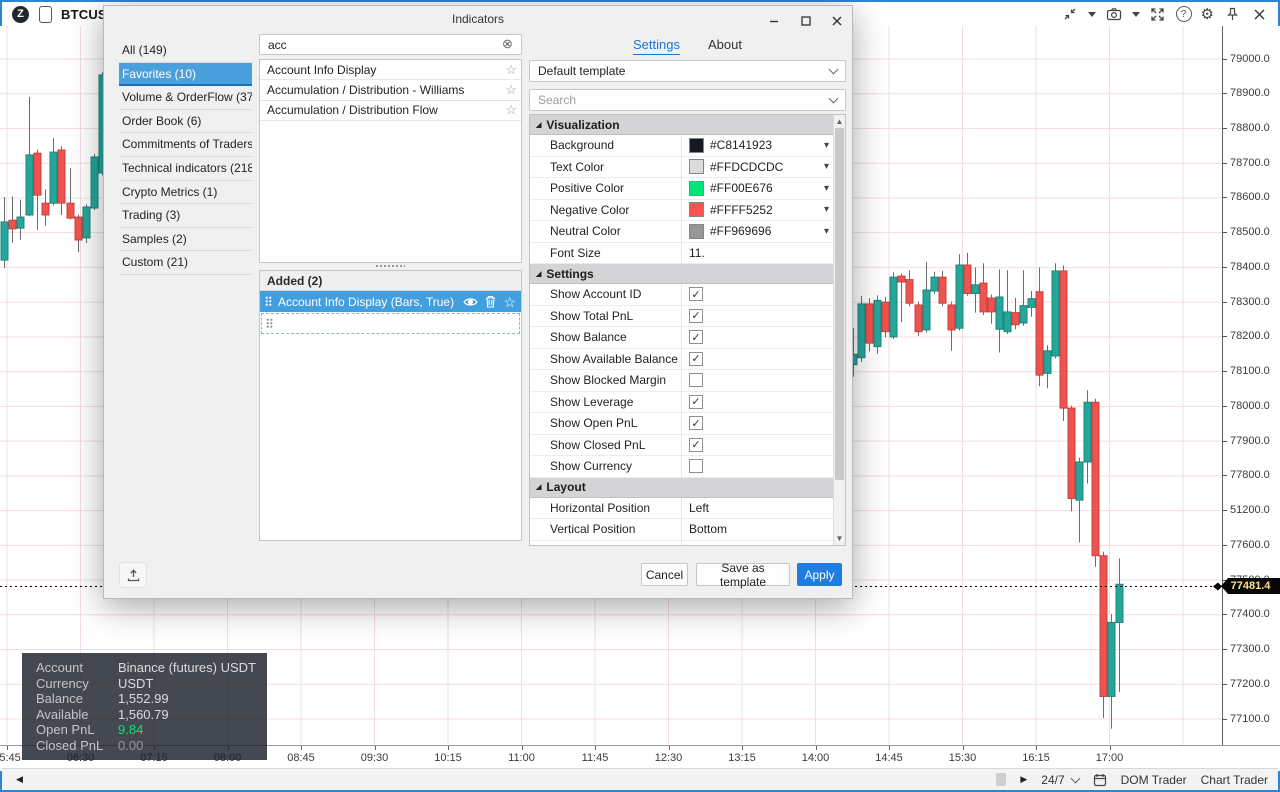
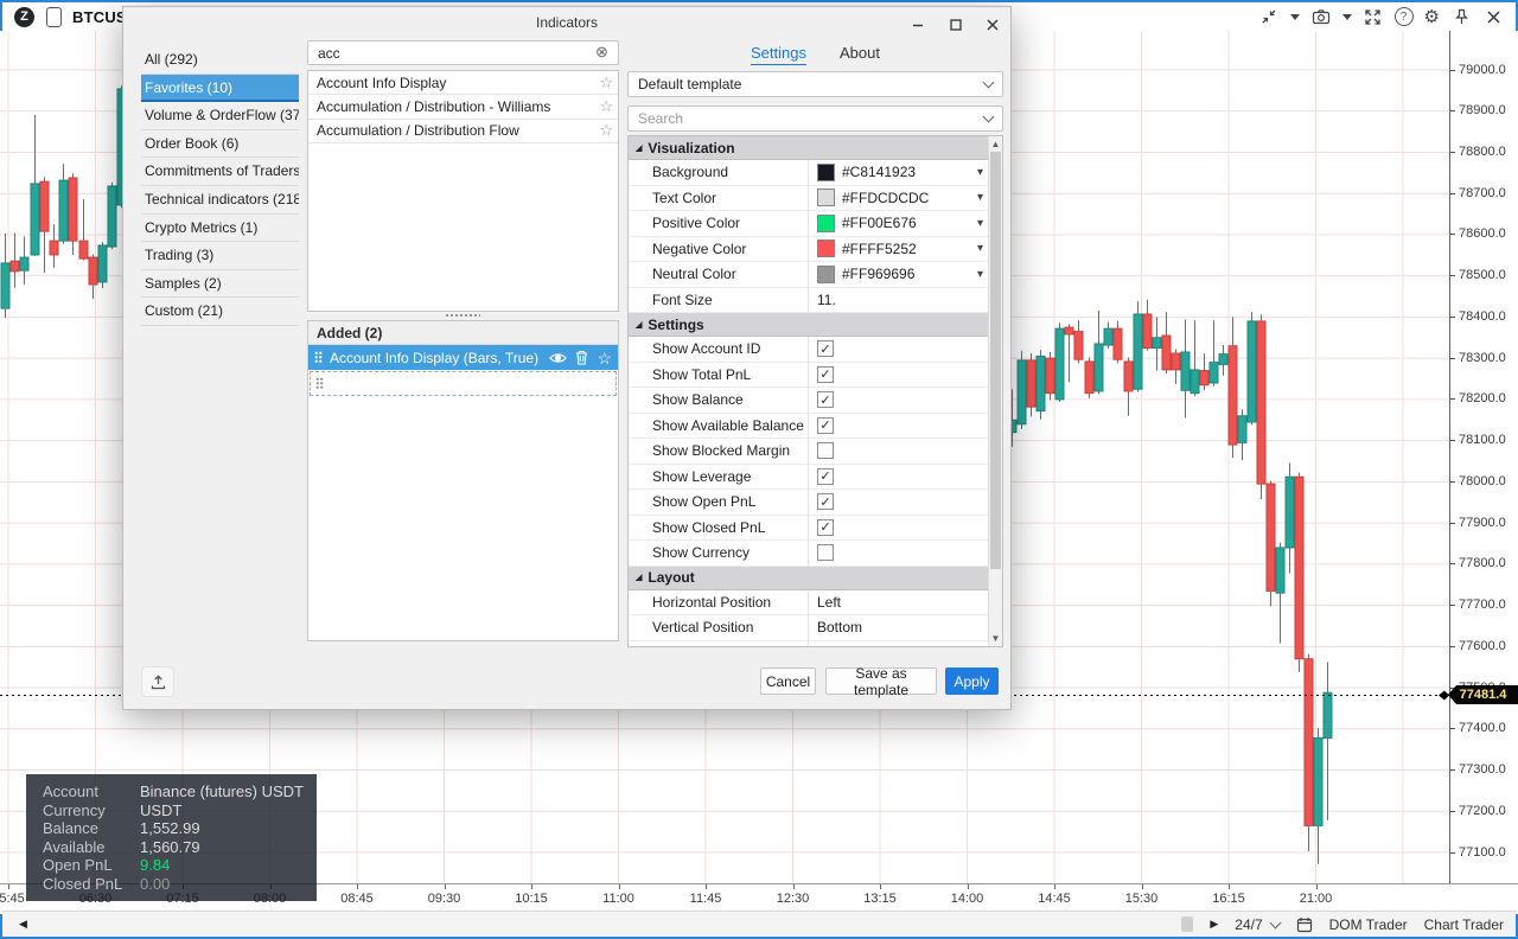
  Z
  ?
  ⚙
  Account
  Binance (futures) USDT
  Currency
  USDT
  Balance
  1,552.99
  Available
  1,560.79
  Open PnL
  9.84
  Closed PnL
  0.00
  79000.0
  78900.0
  78800.0
  78700.0
  78600.0
  78500.0
  78400.0
  78300.0
  78200.0
  78100.0
  78000.0
  77900.0
  77800.0
- 51200.0
+ 77700.0
  77600.0
  77400.0
  77300.0
  77200.0
  77100.0
  77481.4
  5:45
  06:30
  07:15
  08:00
  08:45
  09:30
  10:15
  11:00
  11:45
  12:30
  13:15
  14:00
  14:45
  15:30
  16:15
- 17:00
+ 21:00
  ◀
  ▶
  24/7
  DOM Trader
  Chart Trader
  Indicators
- All (149)
+ All (292)
  Favorites (10)
  Volume & OrderFlow (37
  Order Book (6)
  Commitments of Traders
  Technical indicators (218
  Crypto Metrics (1)
  Trading (3)
  Samples (2)
  Custom (21)
  acc
  ⊗
  Account Info Display
  ☆
  Accumulation / Distribution - Williams
  ☆
  Accumulation / Distribution Flow
  ☆
  Added (2)
  Account Info Display (Bars, True)
  ☆
  Settings
  About
  Default template
  Search
  Visualization
  Background
  #C8141923
  ▾
  Text Color
  #FFDCDCDC
  ▾
  Positive Color
  #FF00E676
  ▾
  Negative Color
  #FFFF5252
  ▾
  Neutral Color
  #FF969696
  ▾
  Font Size
  11.
  Settings
  Show Account ID
  ✓
  Show Total PnL
  ✓
  Show Balance
  ✓
  Show Available Balance
  ✓
  Show Blocked Margin
  Show Leverage
  ✓
  Show Open PnL
  ✓
  Show Closed PnL
  ✓
  Show Currency
  Layout
  Horizontal Position
  Left
  Vertical Position
  Bottom
  ▲
  ▼
  Cancel
  Save as template
  Apply
